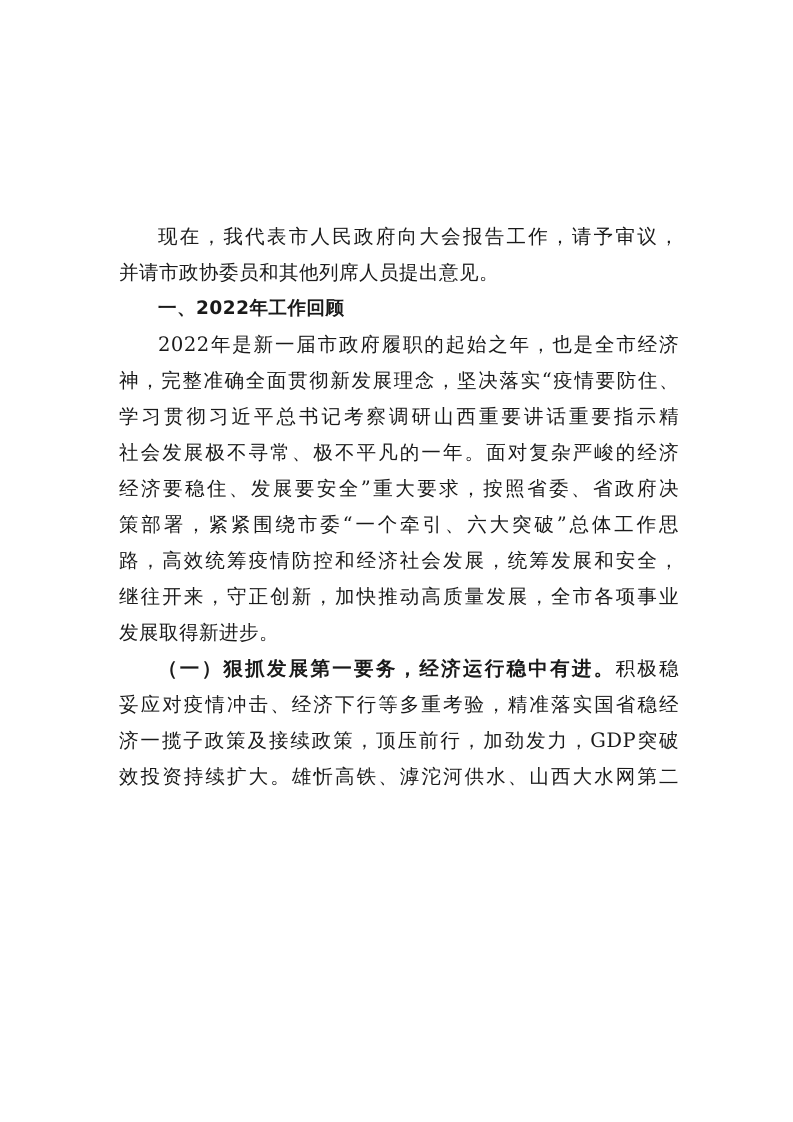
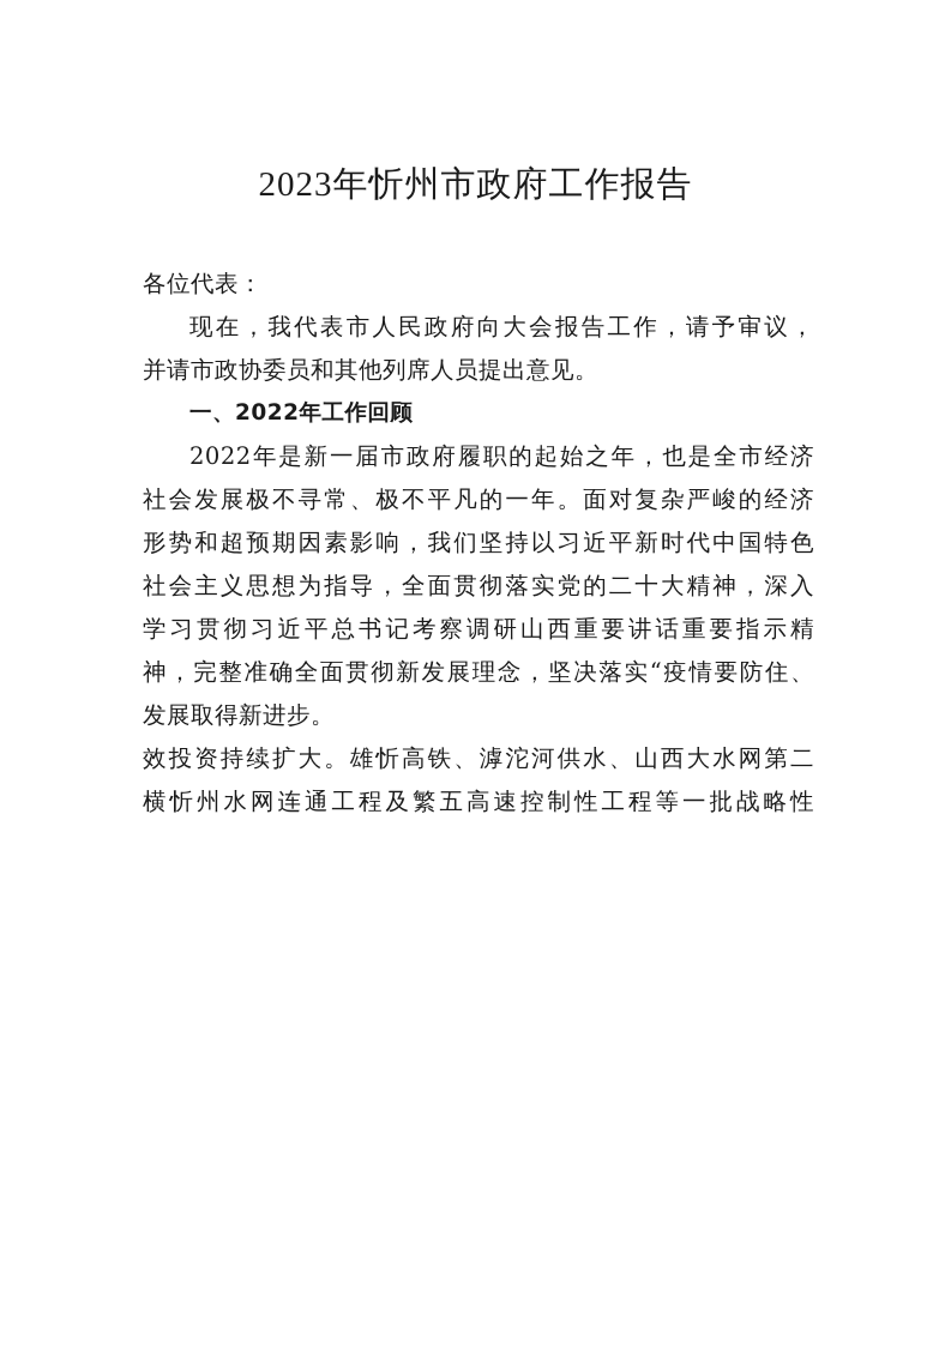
+ 2023年忻州市政府工作报告
+ 各位代表：
  现在，我代表市人民政府向大会报告工作，请予审议，
  并请市政协委员和其他列席人员提出意见。
  一、2022年工作回顾
  2022年是新一届市政府履职的起始之年，也是全市经济
- 神，完整准确全面贯彻新发展理念，坚决落实“疫情要防住、
+ 社会发展极不寻常、极不平凡的一年。面对复杂严峻的经济
+ 形势和超预期因素影响，我们坚持以习近平新时代中国特色
+ 社会主义思想为指导，全面贯彻落实党的二十大精神，深入
  学习贯彻习近平总书记考察调研山西重要讲话重要指示精
- 社会发展极不寻常、极不平凡的一年。面对复杂严峻的经济
+ 神，完整准确全面贯彻新发展理念，坚决落实“疫情要防住、
- 经济要稳住、发展要安全”重大要求，按照省委、省政府决
- 策部署，紧紧围绕市委“一个牵引、六大突破”总体工作思
- 路，高效统筹疫情防控和经济社会发展，统筹发展和安全，
- 继往开来，守正创新，加快推动高质量发展，全市各项事业
  发展取得新进步。
- （一）狠抓发展第一要务，经济运行稳中有进。积极稳
- 妥应对疫情冲击、经济下行等多重考验，精准落实国省稳经
- 济一揽子政策及接续政策，顶压前行，加劲发力，GDP突破
  效投资持续扩大。雄忻高铁、滹沱河供水、山西大水网第二
+ 横忻州水网连通工程及繁五高速控制性工程等一批战略性
